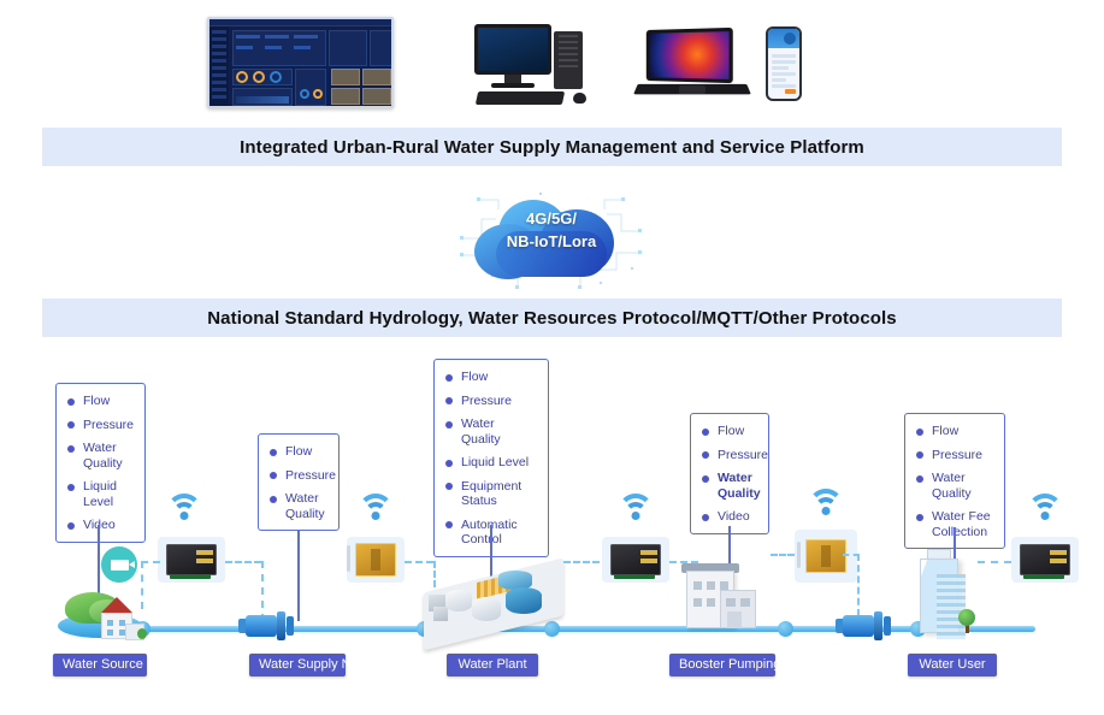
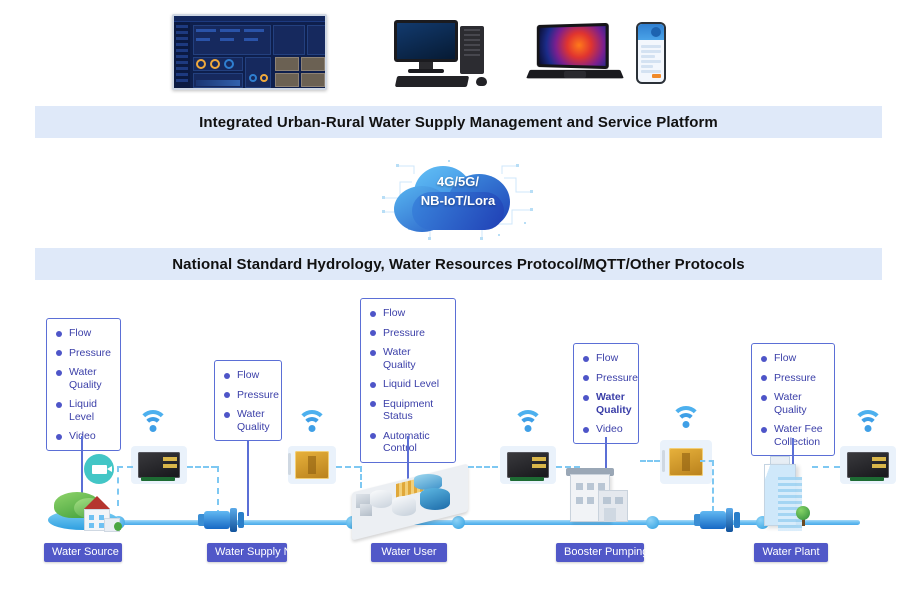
  Integrated Urban-Rural Water Supply Management and Service Platform
  4G/5G/
  NB-IoT/Lora
  National Standard Hydrology, Water Resources Protocol/MQTT/Other Protocols
  Flow
  Pressure
  Water Quality
  Liquid Level
  Vieo
  Water Source
  Flow
  Pressure
  Water Quality
  Water Supply Network
  Flow
  Pressure
  Water Quality
  Liquid Level
  Equipment Status
  Automatic Contol
- Water Plant
+ Water User
  Flow
  Pressure
  Water Quality
  Video
  Booster Pumping Station
  Flow
  Pressure
  Water Quality
  Water Fee Collection
- Water User
+ Water Plant
